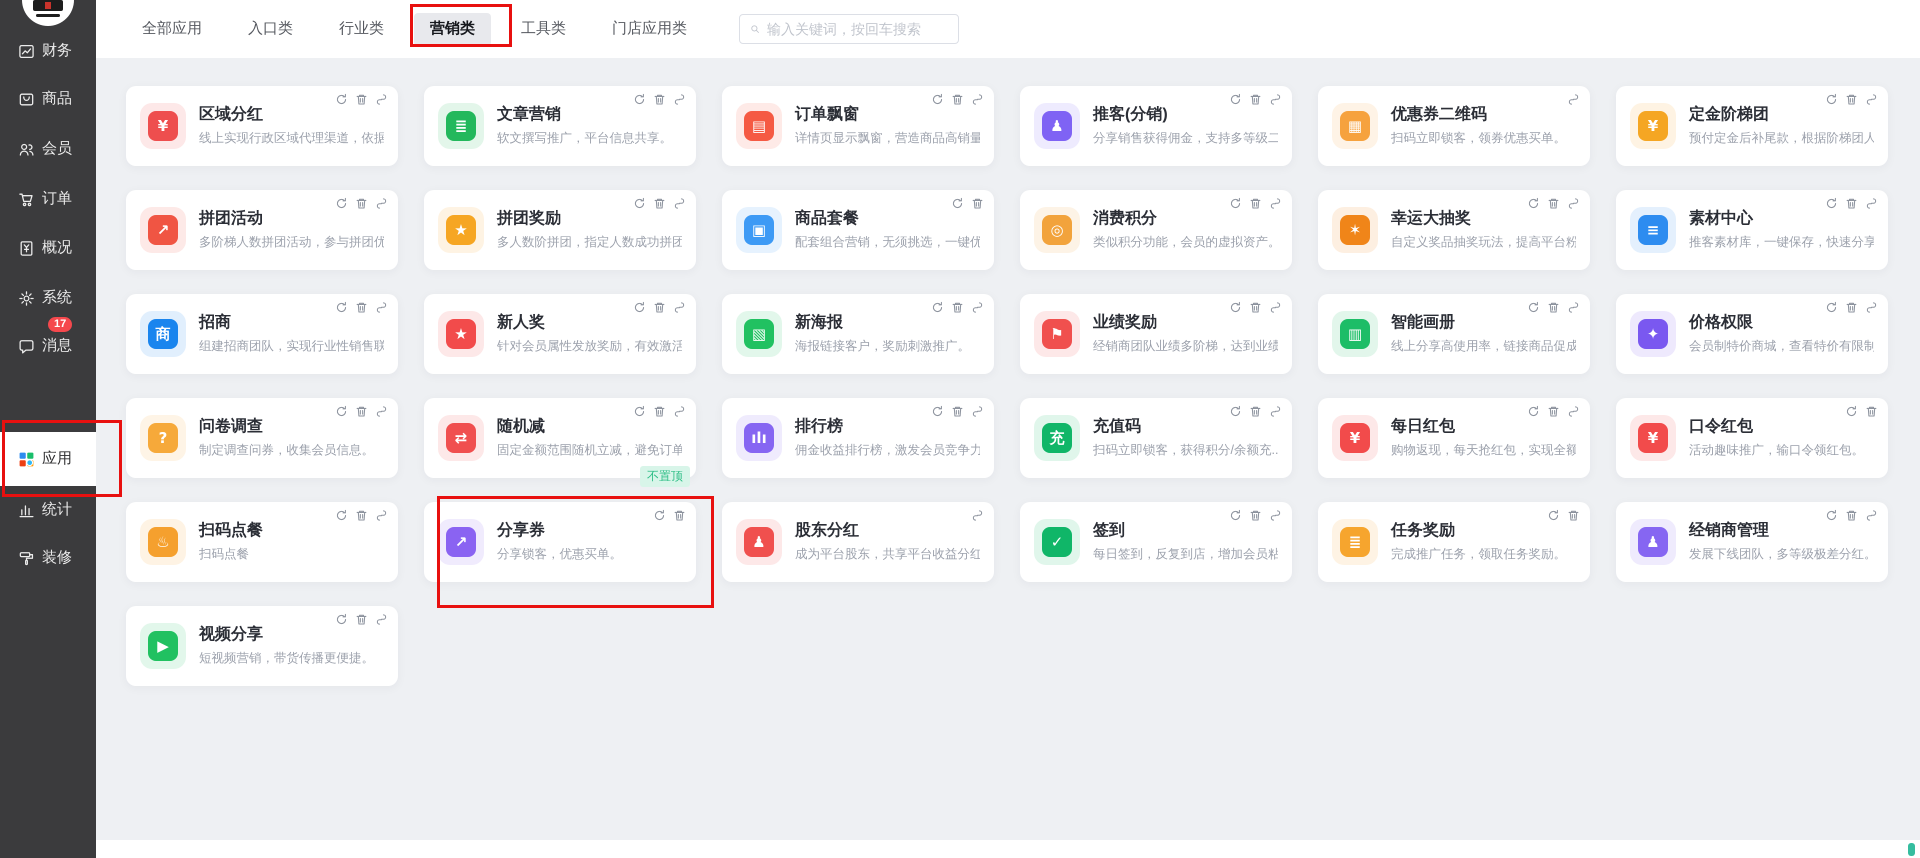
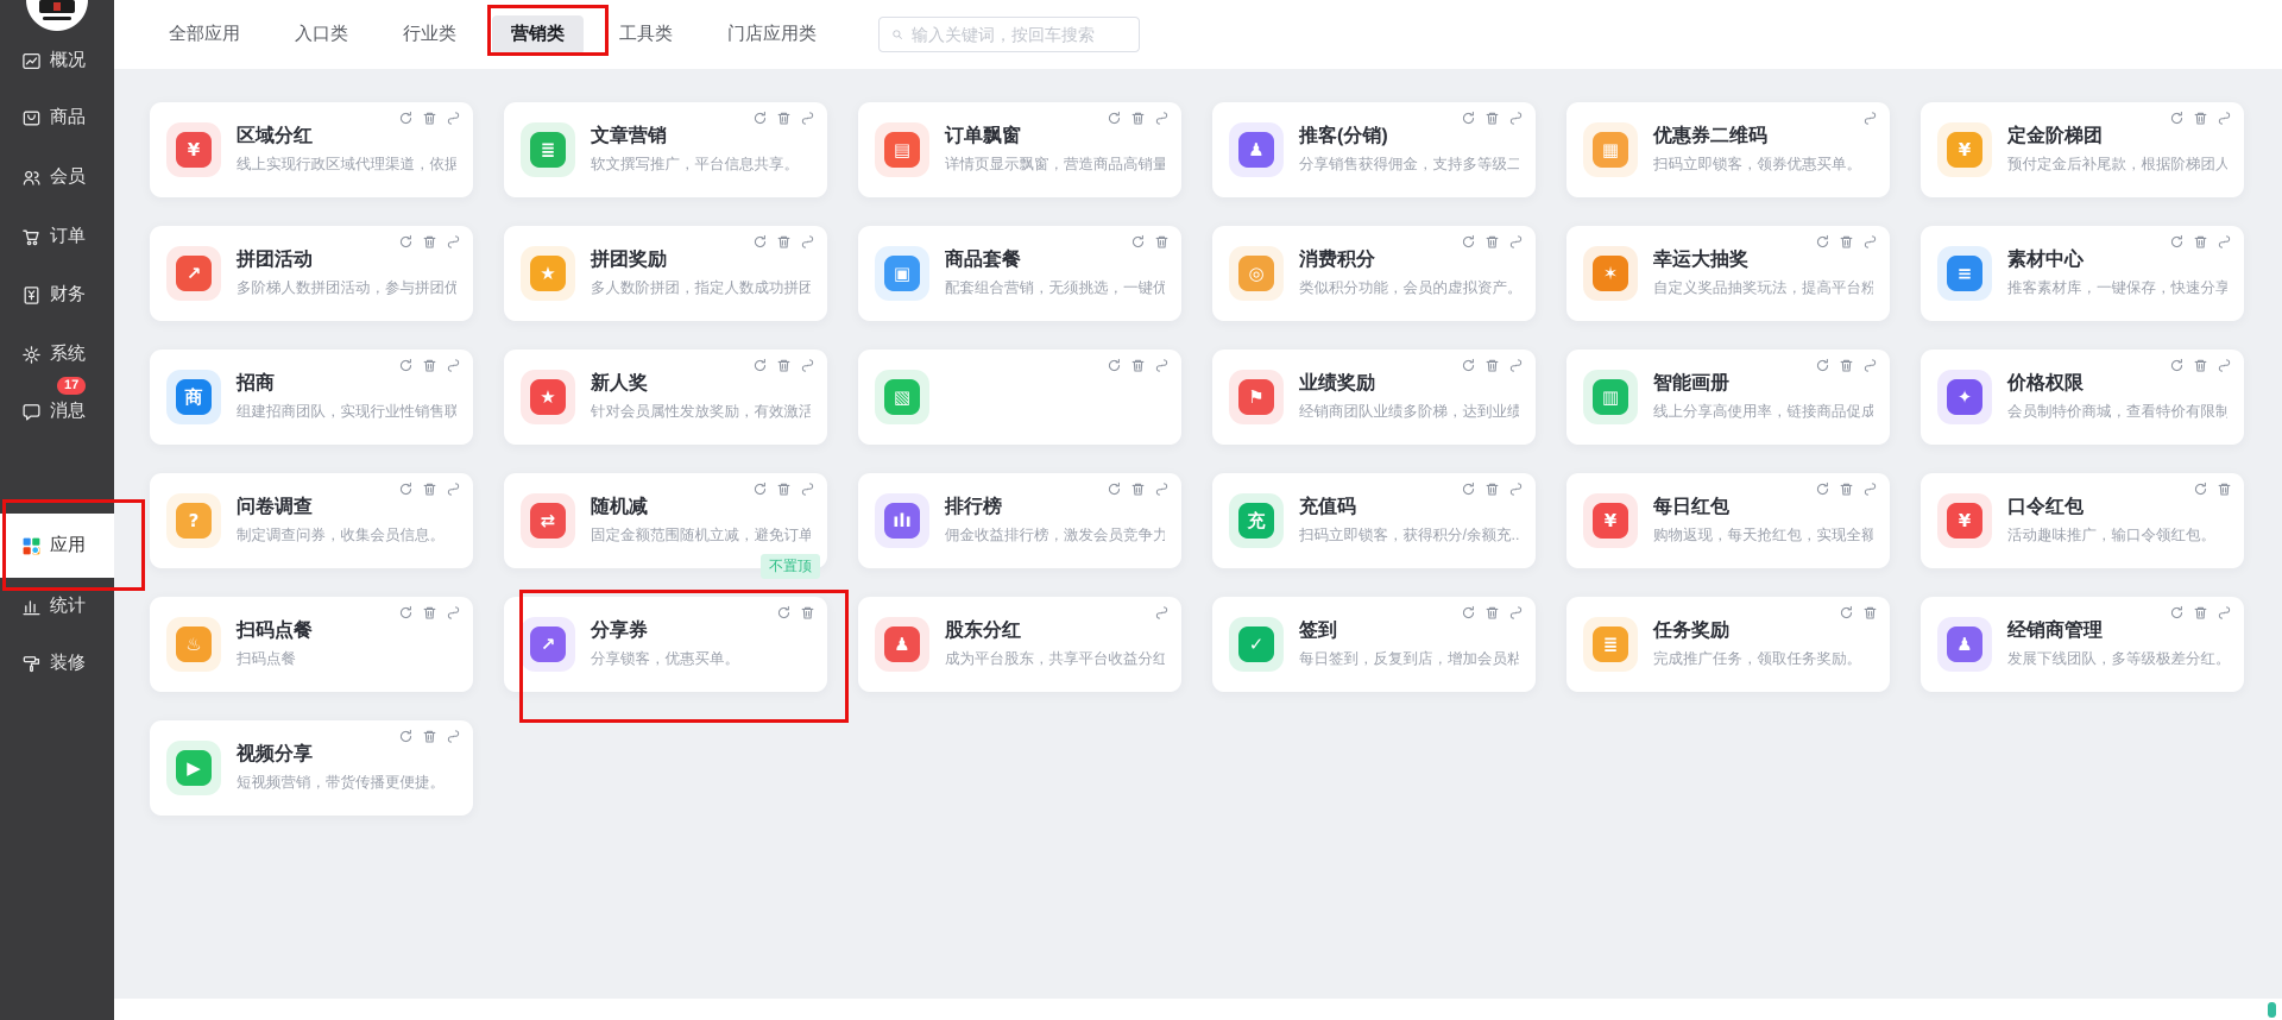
- 财务
+ 概况
  商品
  会员
  订单
- 概况
+ 财务
  系统
  消息
  17
  应用
  统计
  装修
  全部应用
  入口类
  行业类
  营销类
  工具类
  门店应用类
  输入关键词，按回车搜索
  ¥
  区域分红
  线上实现行政区域代理渠道，依据
  ≣
  文章营销
  软文撰写推广，平台信息共享。
  ▤
  订单飘窗
  详情页显示飘窗，营造商品高销量
  ♟
  推客(分销)
  分享销售获得佣金，支持多等级二
  ▦
  优惠券二维码
  扫码立即锁客，领券优惠买单。
  ¥
  定金阶梯团
  预付定金后补尾款，根据阶梯团人
  ↗
  拼团活动
  多阶梯人数拼团活动，参与拼团优
  ★
  拼团奖励
  多人数阶拼团，指定人数成功拼团
  ▣
  商品套餐
  配套组合营销，无须挑选，一键优
  ◎
  消费积分
  类似积分功能，会员的虚拟资产。
  ✶
  幸运大抽奖
  自定义奖品抽奖玩法，提高平台粉
  ≡
  素材中心
  推客素材库，一键保存，快速分享
  商
  招商
  组建招商团队，实现行业性销售联
  ★
  新人奖
  针对会员属性发放奖励，有效激活
  ▧
- 新海报
- 海报链接客户，奖励刺激推广。
  ⚑
  业绩奖励
  经销商团队业绩多阶梯，达到业绩
  ▥
  智能画册
  线上分享高使用率，链接商品促成
  ✦
  价格权限
  会员制特价商城，查看特价有限制
  ?
  问卷调查
  制定调查问券，收集会员信息。
  ⇄
  随机减
  固定金额范围随机立减，避免订单
  不置顶
  ılı
  排行榜
  佣金收益排行榜，激发会员竞争力
  充
  充值码
  扫码立即锁客，获得积分/余额充..
  ¥
  每日红包
  购物返现，每天抢红包，实现全额
  ¥
  口令红包
  活动趣味推广，输口令领红包。
  ♨
  扫码点餐
  扫码点餐
  ↗
  分享券
  分享锁客，优惠买单。
  ♟
  股东分红
  成为平台股东，共享平台收益分红
  ✓
  签到
  每日签到，反复到店，增加会员粘
  ≣
  任务奖励
  完成推广任务，领取任务奖励。
  ♟
  经销商管理
  发展下线团队，多等级极差分红。
  ▶
  视频分享
  短视频营销，带货传播更便捷。
